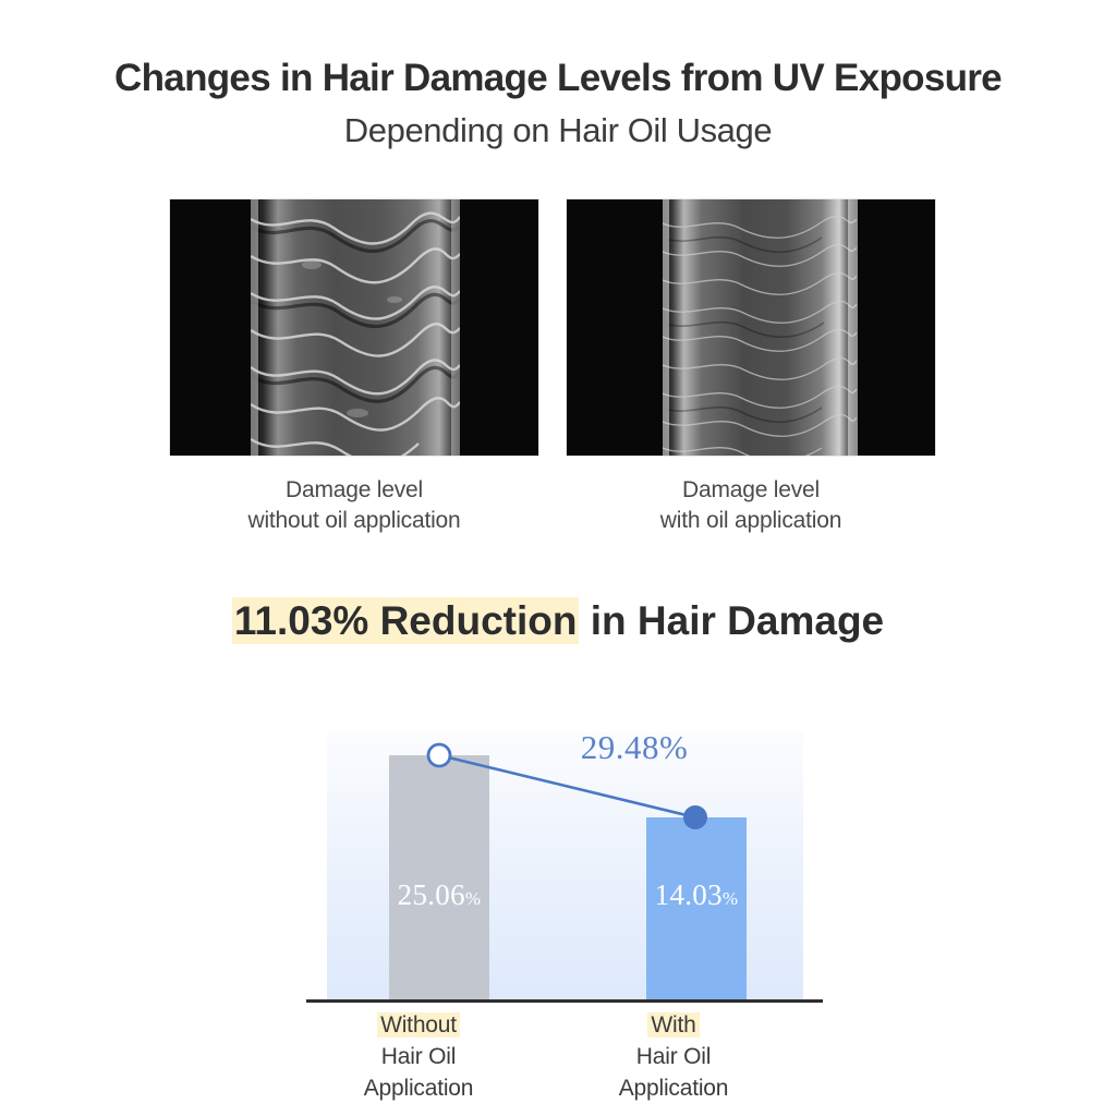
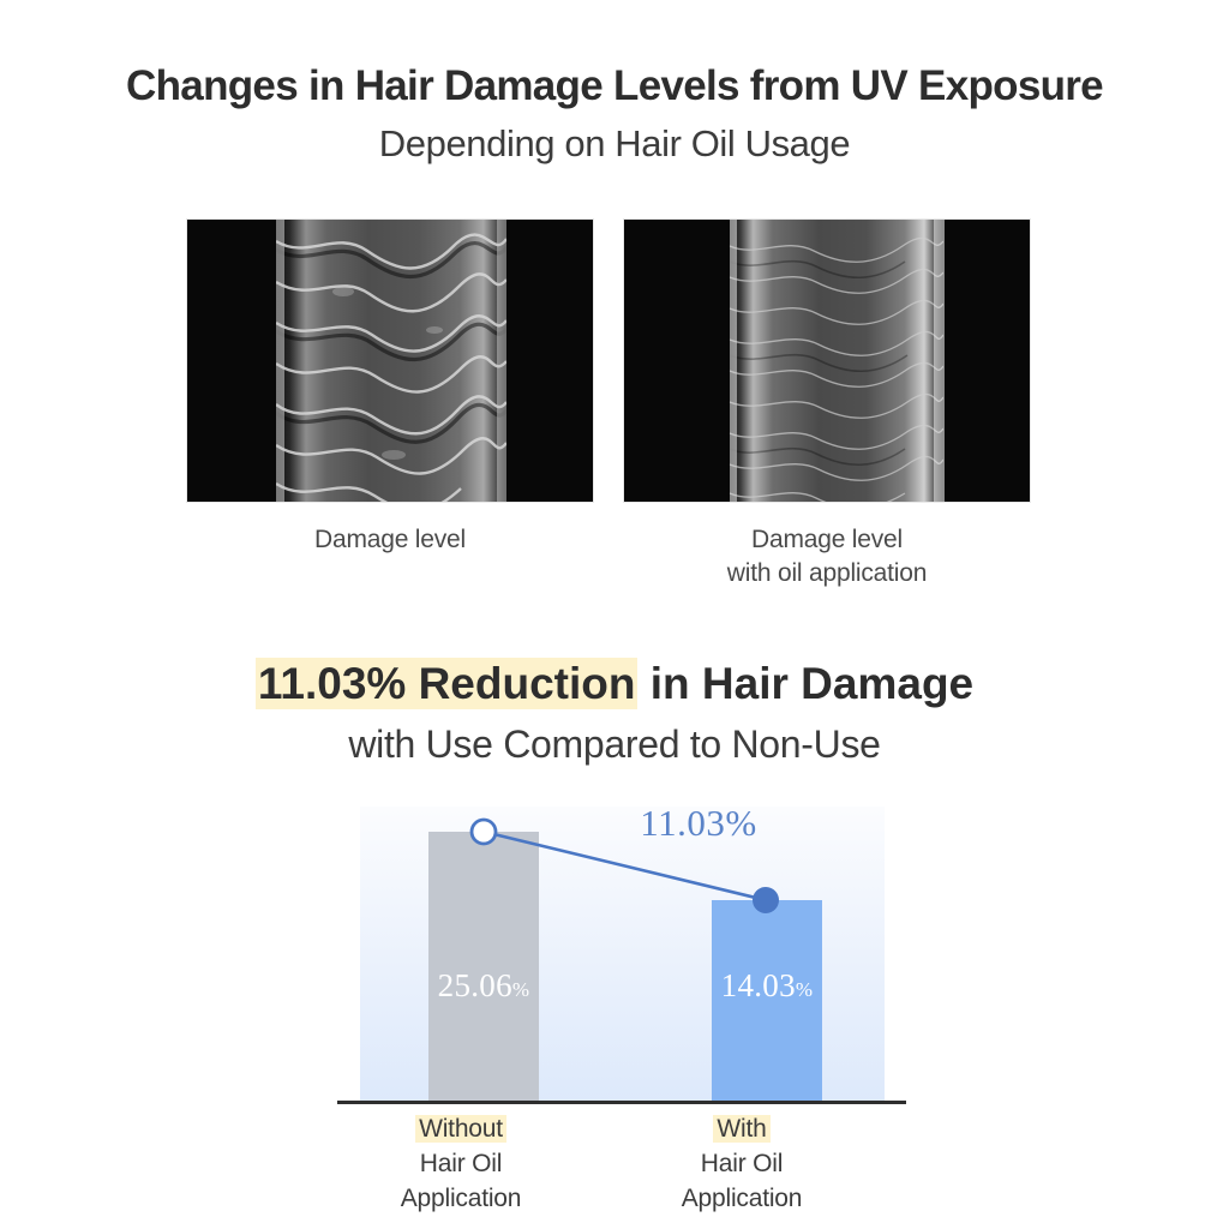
  Changes in Hair Damage Levels from UV Exposure
  Depending on Hair Oil Usage
  Damage level
- without oil application
  Damage level
  with oil application
  11.03% Reduction in Hair Damage
+ with Use Compared to Non-Use
  25.06%
  14.03%
- 29.48%
+ 11.03%
  Without
  Hair Oil Application
  With
  Hair Oil Application
